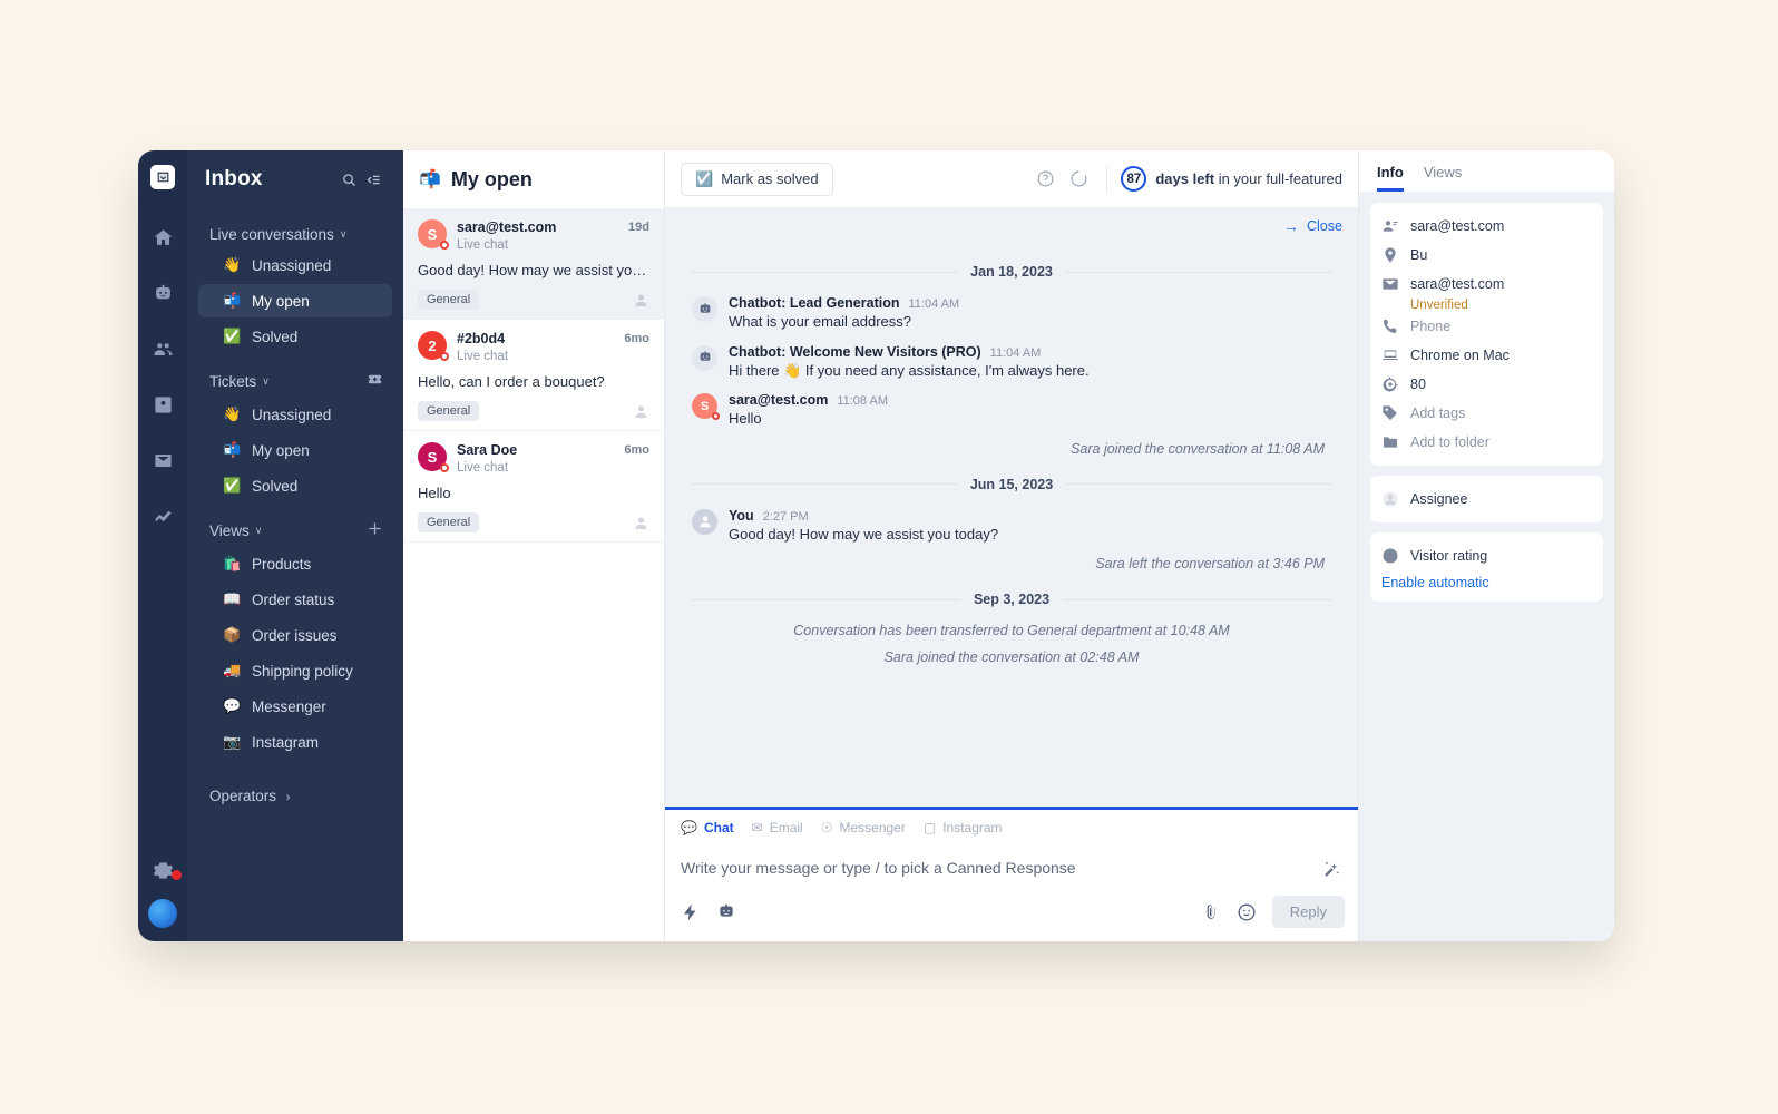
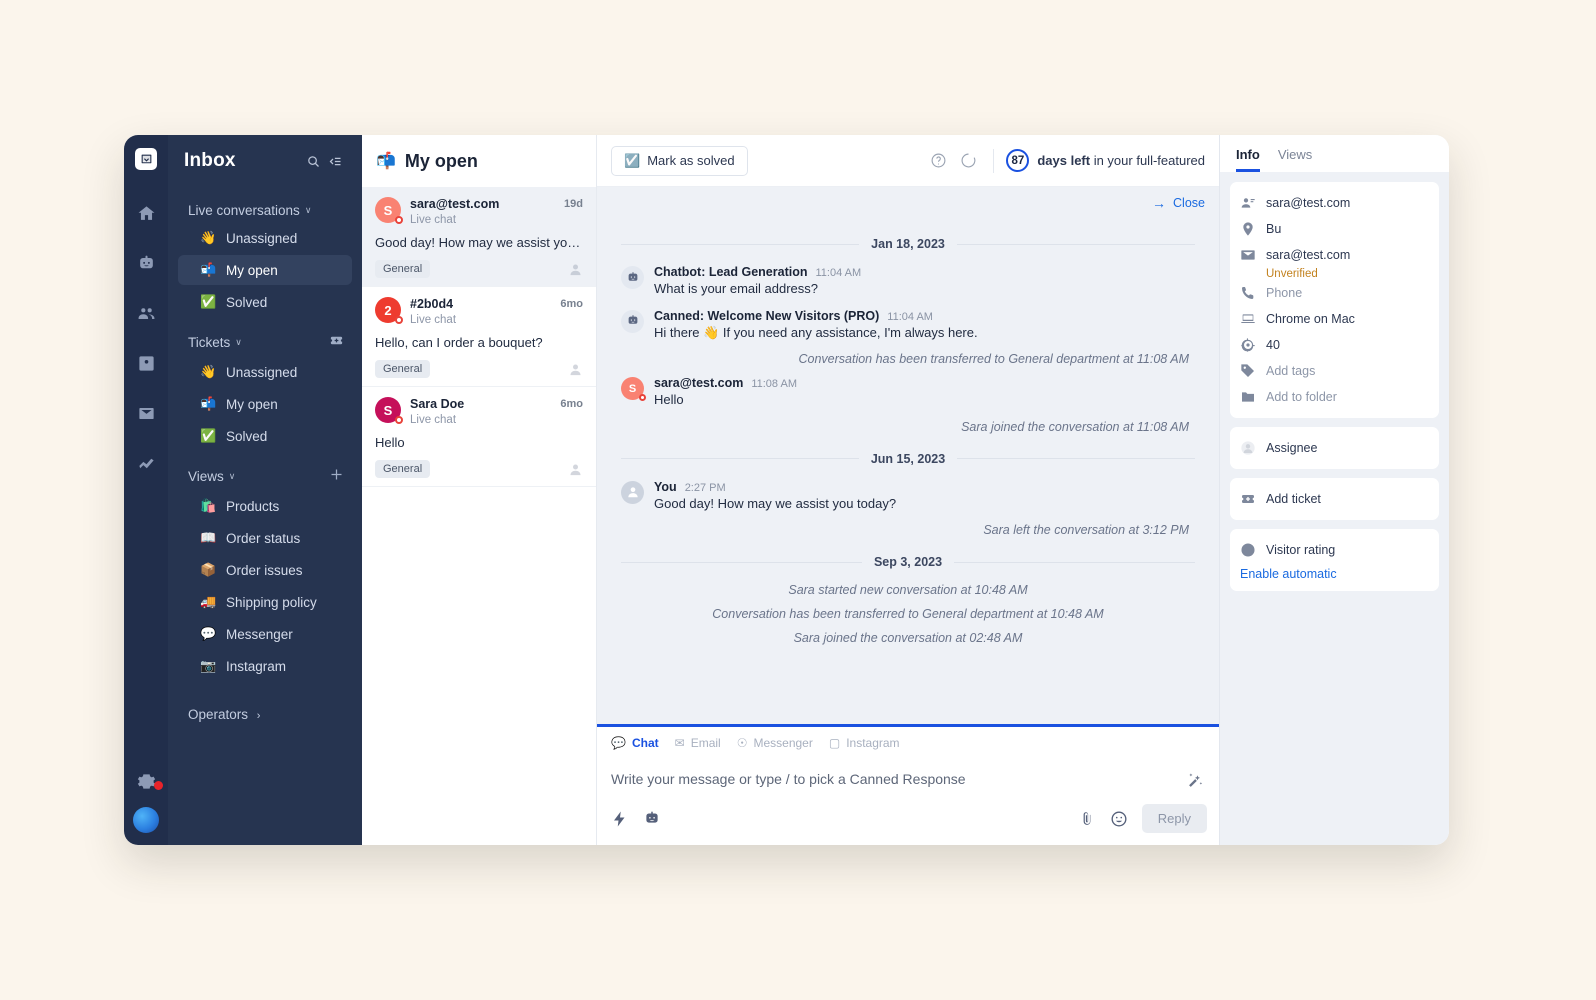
  Inbox
  Live conversations
  ∨
  👋
  Unassigned
  📬
  My open
  ✅
  Solved
  Tickets
  ∨
  👋
  Unassigned
  📬
  My open
  ✅
  Solved
  Views
  ∨
  🛍️
  Products
  📖
  Order status
  📦
  Order issues
  🚚
  Shipping policy
  💬
  Messenger
  📷
  Instagram
  Operators ›
  📬
  My open
  S
  sara@test.com
  Live chat
  19d
  Good day! How may we assist you t
  General
  2
  #2b0d4
  Live chat
  6mo
  Hello, can I order a bouquet?
  General
  S
  Sara Doe
  Live chat
  6mo
  Hello
  General
  ☑️
  Mark as solved
  87
  days left in your full-featured
  →
  Close
  Jan 18, 2023
  Chatbot: Lead Generation
  11:04 AM
  What is your email address?
- Chatbot: Welcome New Visitors (PRO)
+ Canned: Welcome New Visitors (PRO)
  11:04 AM
  Hi there 👋 If you need any assistance, I'm always here.
+ Conversation has been transferred to General department at 11:08 AM
  S
  sara@test.com
  11:08 AM
  Hello
  Sara joined the conversation at 11:08 AM
  Jun 15, 2023
  You
  2:27 PM
  Good day! How may we assist you today?
- Sara left the conversation at 3:46 PM
+ Sara left the conversation at 3:12 PM
  Sep 3, 2023
+ Sara started new conversation at 10:48 AM
  Conversation has been transferred to General department at 10:48 AM
  Sara joined the conversation at 02:48 AM
  💬
  Chat
  ✉
  Email
  ☉
  Messenger
  ▢
  Instagram
  Write your message or type / to pick a Canned Response
  Reply
  Info
  Views
  sara@test.com
  Bu
  sara@test.com
  Unverified
  Phone
  Chrome on Mac
- 80
+ 40
  Add tags
  Add to folder
  Assignee
+ Add ticket
  Visitor rating
  Enable automatic
